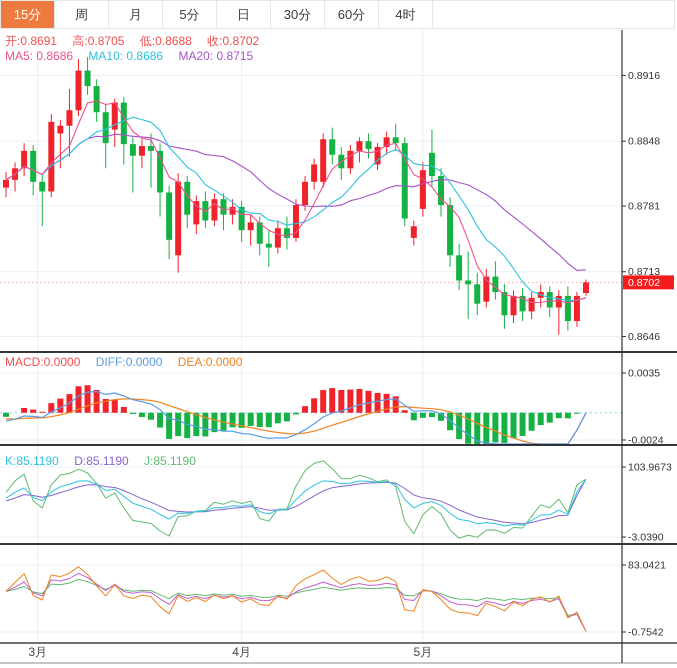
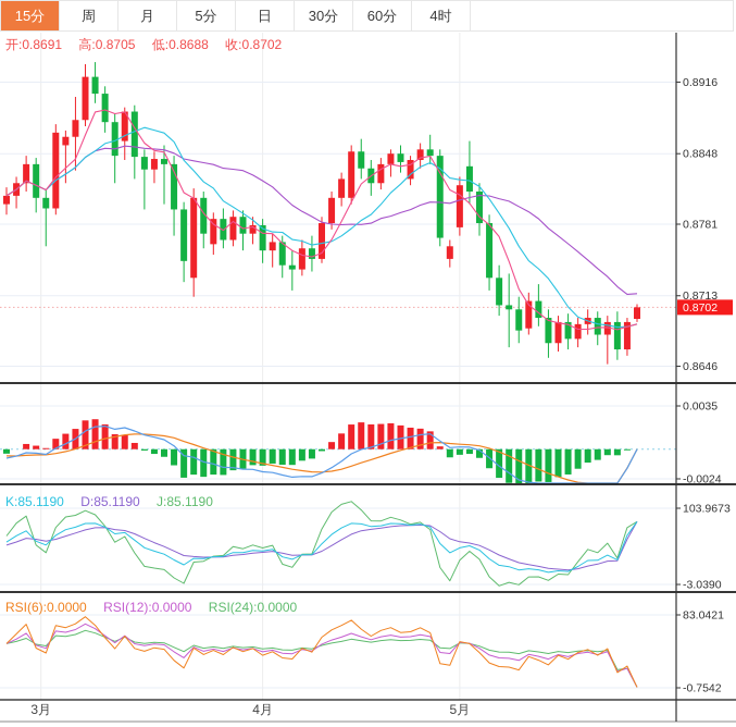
  15分
  周
  月
  5分
  日
  30分
  60分
  4时
  0.8916
  0.8848
  0.8781
  0.8713
  0.8646
  0.0035
  -0.0024
  103.9673
  -3.0390
  83.0421
  -0.7542
  0.8702
  3月
  4月
  5月
  开:0.8691 高:0.8705 低:0.8688 收:0.8702
- MA5: 0.8686 MA10: 0.8686 MA20: 0.8715
- MACD:0.0000 DIFF:0.0000 DEA:0.0000
  K:85.1190 D:85.1190 J:85.1190
+ RSI(6):0.0000 RSI(12):0.0000 RSI(24):0.0000
